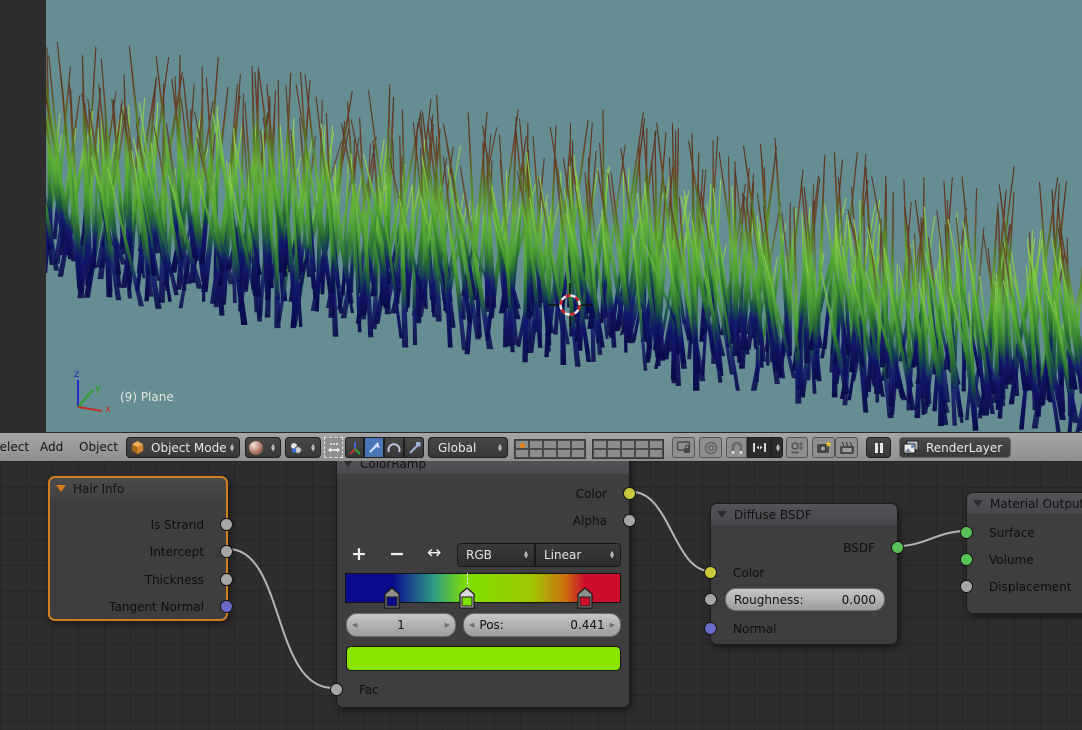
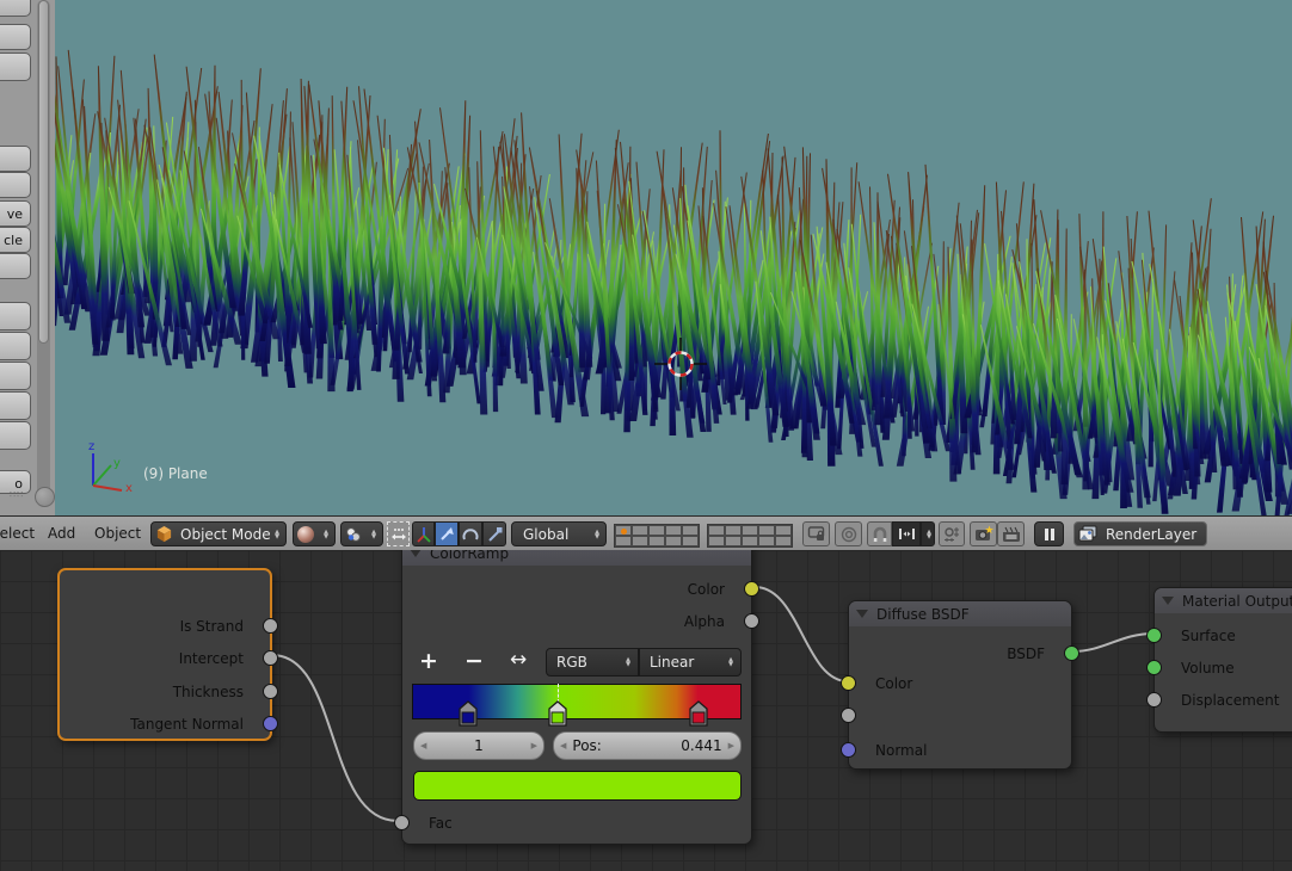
+ ve
+ cle
+ o
+ ∷∷
  z
  y
  x
  (9) Plane
  elect
  Add
  Object
  Object Mode
  Global
  RenderLayer
- Hair Info
  Is Strand
  Intercept
  Thickness
  Tangent Normal
  ColorRamp
  Color
  Alpha
  +
  −
  ↔
  RGB
  Linear
  ◀
  1
  ▶
  ◀
  Pos:
  0.441
  ▶
  Fac
  Diffuse BSDF
  BSDF
  Color
- Roughness:
- 0.000
  Normal
  Material Outpu
  Surface
  Volume
  Displacement
